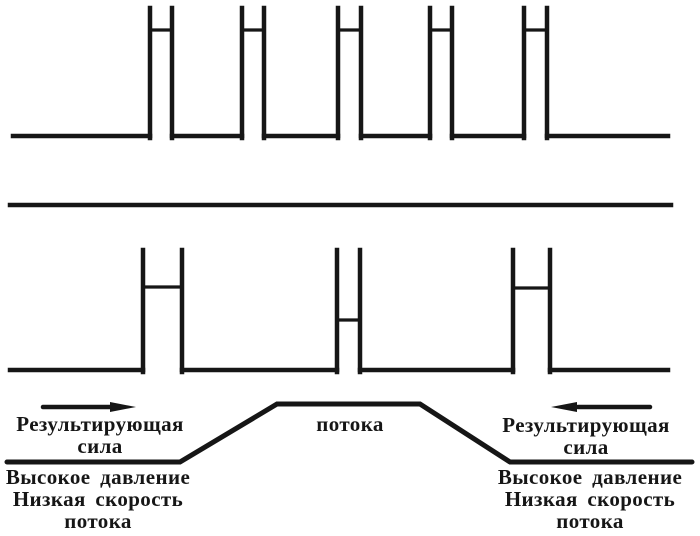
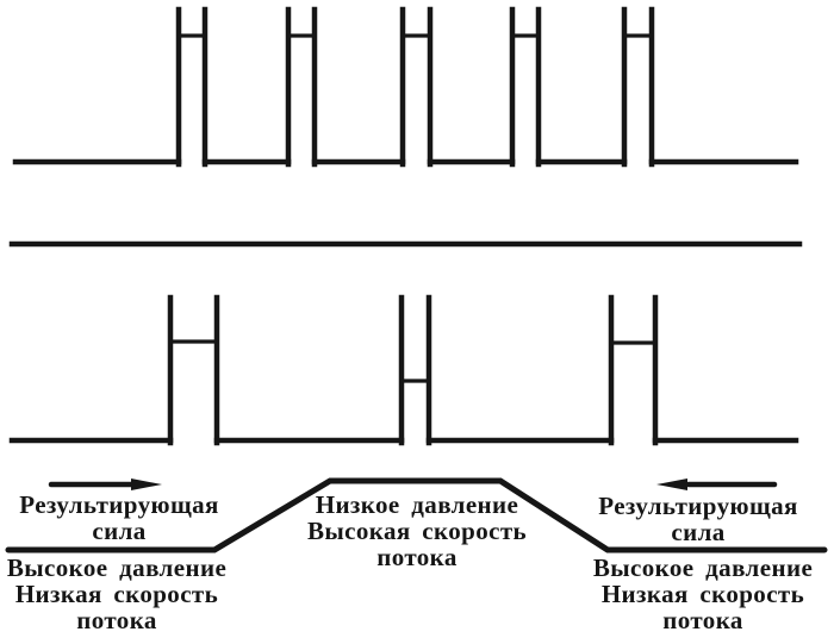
  Результирующая
  сила
+ Низкое давление
+ Высокая скорость
  потока
  Результирующая
  сила
  Высокое давление
  Низкая скорость
  потока
  Высокое давление
  Низкая скорость
  потока
